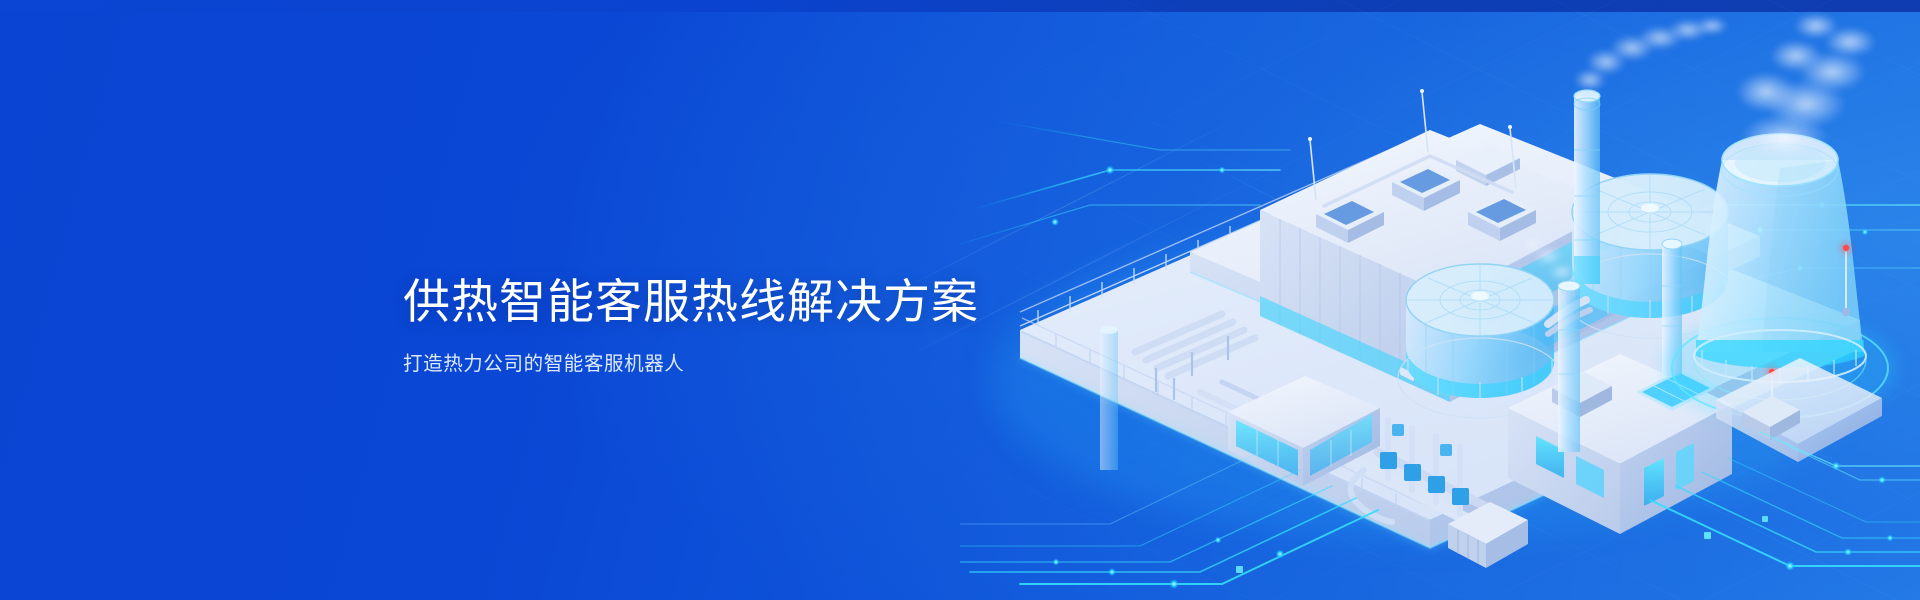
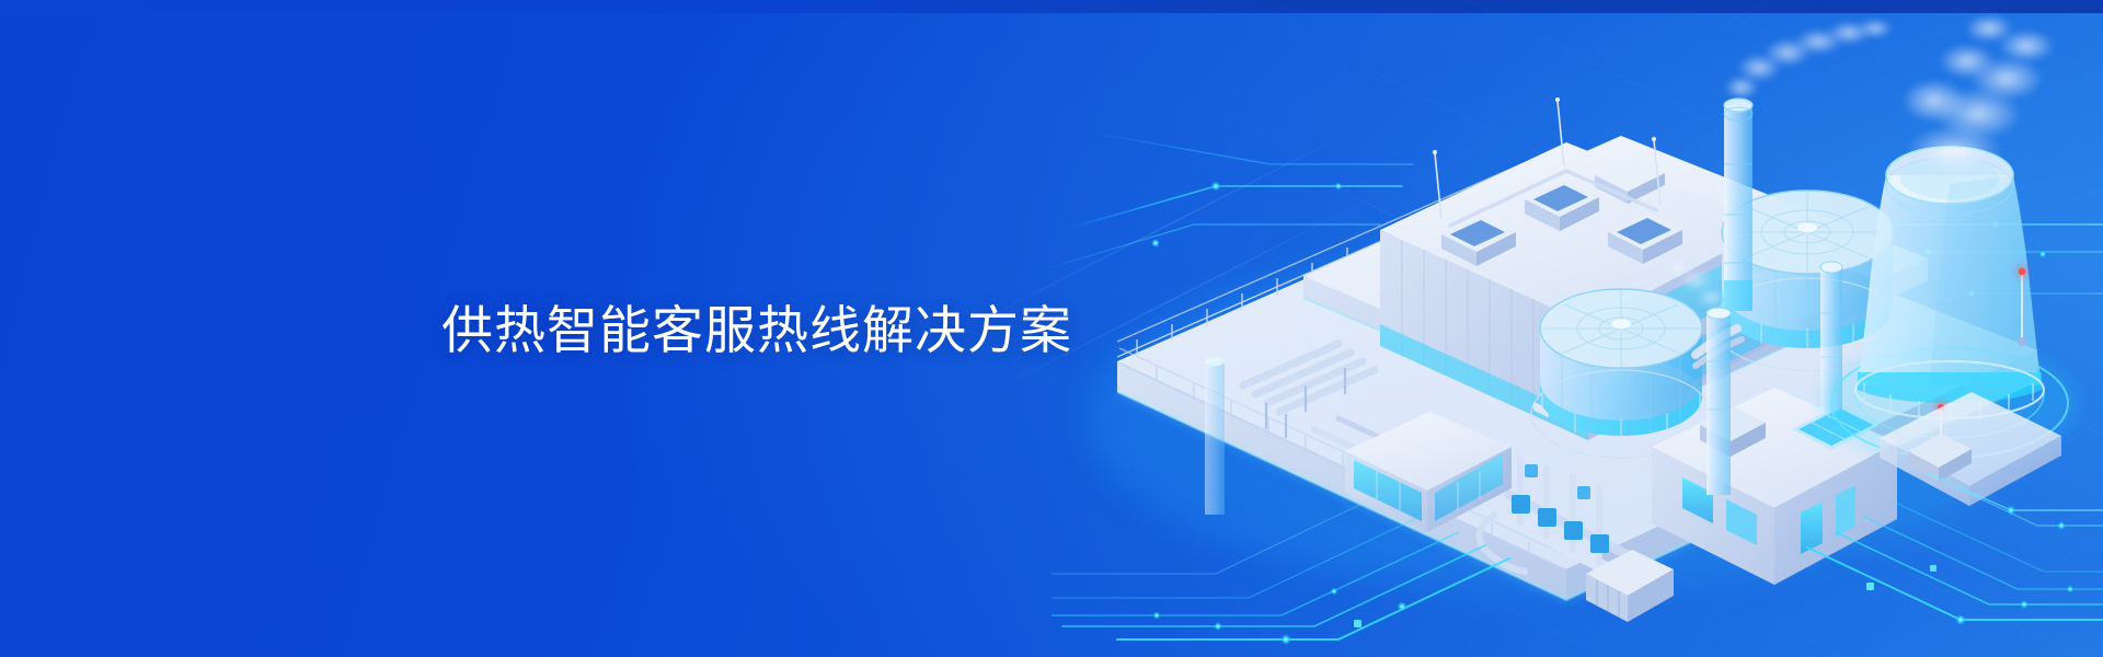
  供热智能客服热线解决方案
- 打造热力公司的智能客服机器人
